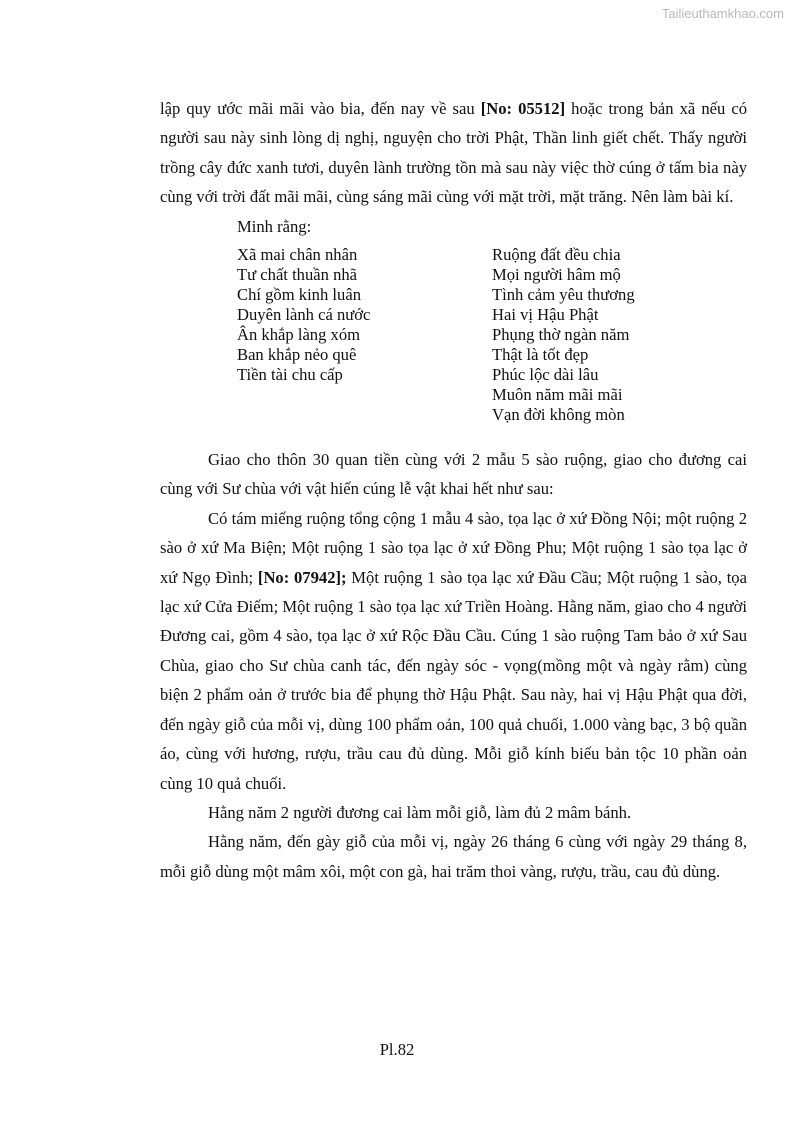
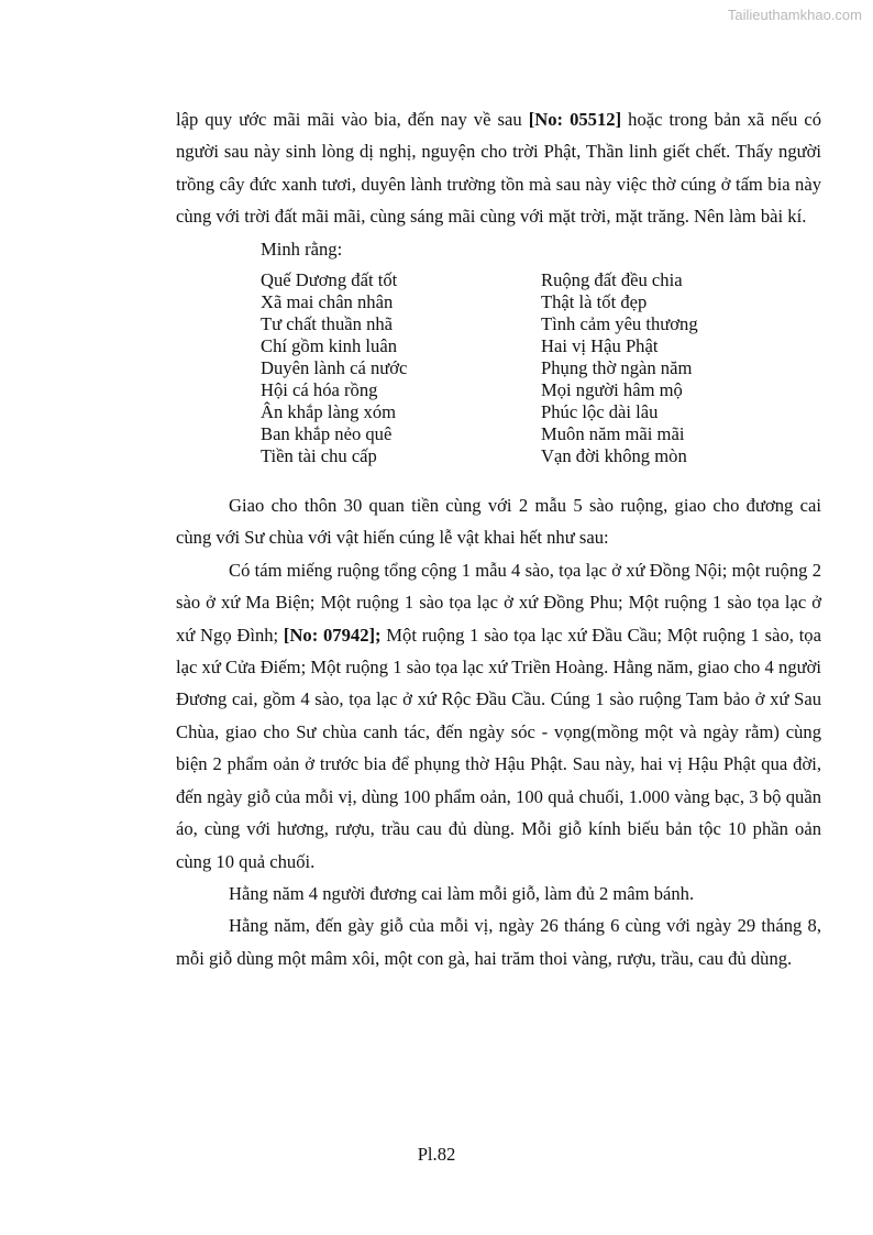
  Tailieuthamkhao.com
  lập quy ước mãi mãi vào bia, đến nay về sau [No: 05512] hoặc trong bản xã nếu có người sau này sinh lòng dị nghị, nguyện cho trời Phật, Thần linh giết chết. Thấy người trồng cây đức xanh tươi, duyên lành trường tồn mà sau này việc thờ cúng ở tấm bia này cùng với trời đất mãi mãi, cùng sáng mãi cùng với mặt trời, mặt trăng. Nên làm bài kí.
  Minh rằng:
+ Quế Dương đất tốt
  Xã mai chân nhân
  Tư chất thuần nhã
  Chí gồm kinh luân
  Duyên lành cá nước
+ Hội cá hóa rồng
  Ân khắp làng xóm
  Ban khắp nẻo quê
  Tiền tài chu cấp
  Ruộng đất đều chia
- Mọi người hâm mộ
+ Thật là tốt đẹp
  Tình cảm yêu thương
  Hai vị Hậu Phật
  Phụng thờ ngàn năm
- Thật là tốt đẹp
+ Mọi người hâm mộ
  Phúc lộc dài lâu
  Muôn năm mãi mãi
  Vạn đời không mòn
  Giao cho thôn 30 quan tiền cùng với 2 mẫu 5 sào ruộng, giao cho đương cai cùng với Sư chùa với vật hiến cúng lễ vật khai hết như sau:
  Có tám miếng ruộng tổng cộng 1 mẫu 4 sào, tọa lạc ở xứ Đồng Nội; một ruộng 2 sào ở xứ Ma Biện; Một ruộng 1 sào tọa lạc ở xứ Đồng Phu; Một ruộng 1 sào tọa lạc ở xứ Ngọ Đình; [No: 07942]; Một ruộng 1 sào tọa lạc xứ Đầu Cầu; Một ruộng 1 sào, tọa lạc xứ Cửa Điếm; Một ruộng 1 sào tọa lạc xứ Triền Hoàng. Hằng năm, giao cho 4 người Đương cai, gồm 4 sào, tọa lạc ở xứ Rộc Đầu Cầu. Cúng 1 sào ruộng Tam bảo ở xứ Sau Chùa, giao cho Sư chùa canh tác, đến ngày sóc - vọng(mồng một và ngày rằm) cùng biện 2 phẩm oản ở trước bia để phụng thờ Hậu Phật. Sau này, hai vị Hậu Phật qua đời, đến ngày giỗ của mỗi vị, dùng 100 phẩm oản, 100 quả chuối, 1.000 vàng bạc, 3 bộ quần áo, cùng với hương, rượu, trầu cau đủ dùng. Mỗi giỗ kính biếu bản tộc 10 phần oản cùng 10 quả chuối.
- Hằng năm 2 người đương cai làm mỗi giỗ, làm đủ 2 mâm bánh.
+ Hằng năm 4 người đương cai làm mỗi giỗ, làm đủ 2 mâm bánh.
  Hằng năm, đến gày giỗ của mỗi vị, ngày 26 tháng 6 cùng với ngày 29 tháng 8, mỗi giỗ dùng một mâm xôi, một con gà, hai trăm thoi vàng, rượu, trầu, cau đủ dùng.
  Pl.82
